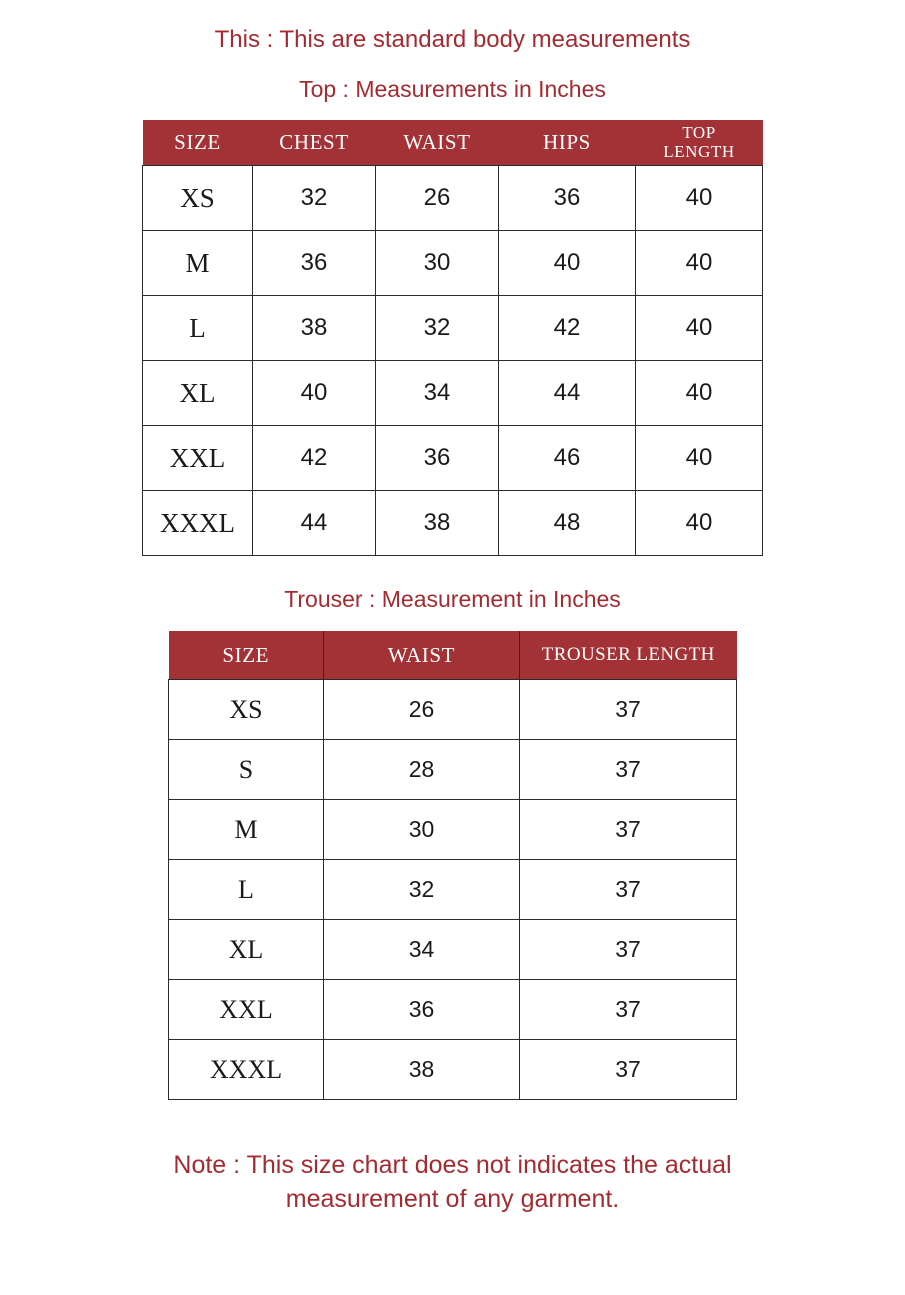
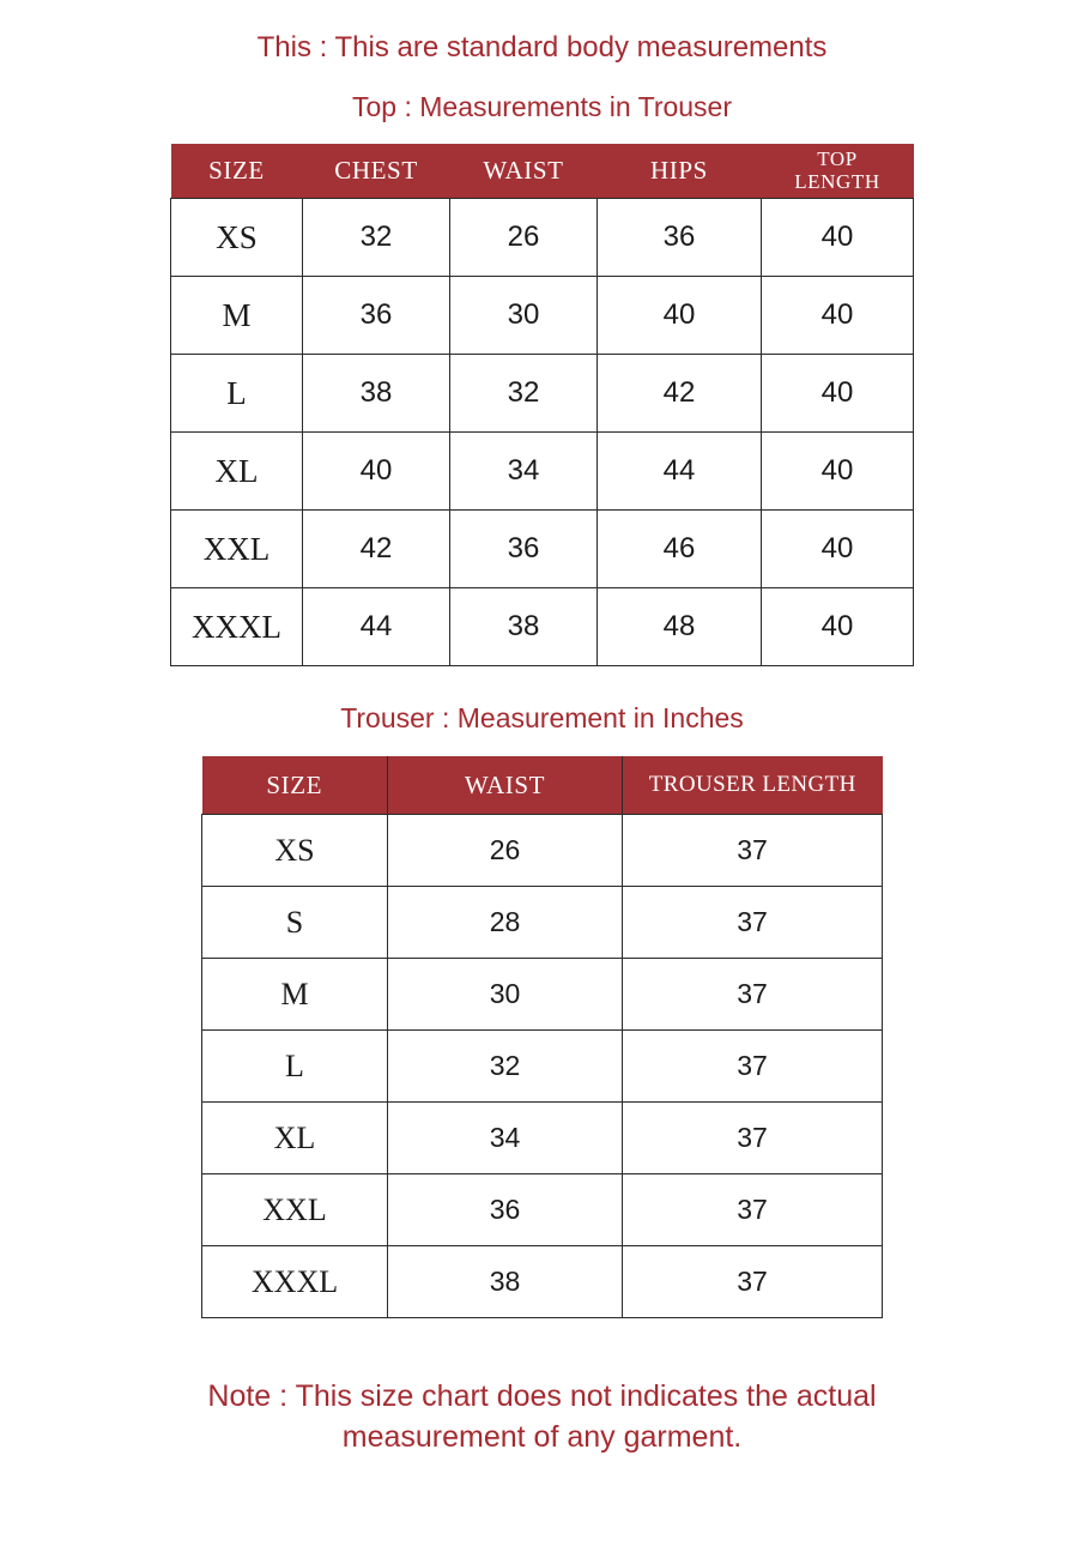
  This : This are standard body measurements
- Top : Measurements in Inches
+ Top : Measurements in Trouser
  SIZE	CHEST	WAIST	HIPS	TOP LENGTH
  XS	32	26	36	40
  M	36	30	40	40
  L	38	32	42	40
  XL	40	34	44	40
  XXL	42	36	46	40
  XXXL	44	38	48	40
  Trouser : Measurement in Inches
  SIZE	WAIST	TROUSER LENGTH
  XS	26	37
  S	28	37
  M	30	37
  L	32	37
  XL	34	37
  XXL	36	37
  XXXL	38	37
  Note : This size chart does not indicates the actual
  measurement of any garment.
